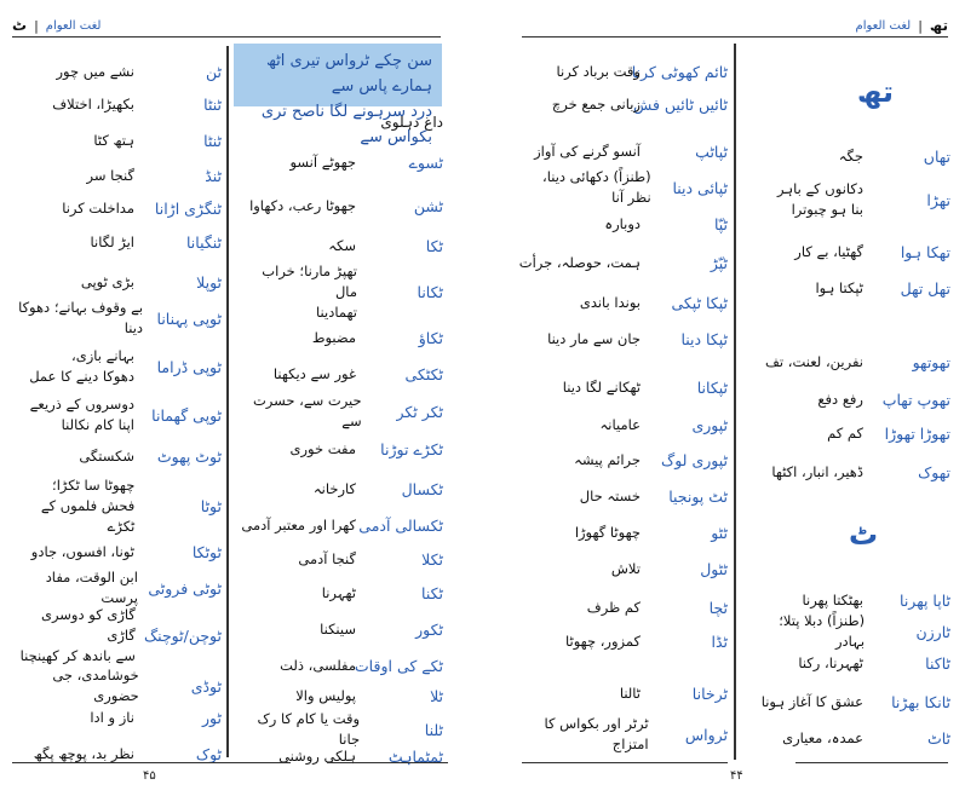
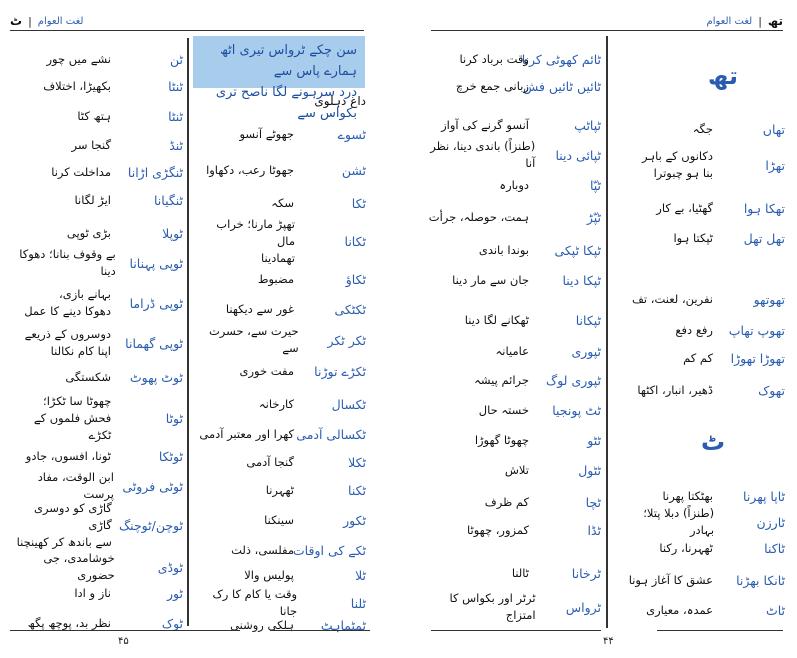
  ٹ
  |
  لغت العوام
  سن چکے ٹرواس تیری اٹھ ہمارے پاس سے
  درد سرہونے لگا ناصح تری بکواس سے
  داغ دہلوی
  ٹسوے
  جھوٹے آنسو
  ٹشن
  جھوٹا رعب، دکھاوا
  ٹکا
  سکہ
  ٹکانا
  تھپڑ مارنا؛ خراب مال
  تھمادینا
  ٹکاؤ
  مضبوط
  ٹکٹکی
  غور سے دیکھنا
  ٹکر ٹکر
  حیرت سے، حسرت سے
  ٹکڑے توڑنا
  مفت خوری
  ٹکسال
  کارخانہ
  ٹکسالی آدمی
  کھرا اور معتبر آدمی
  ٹکلا
  گنجا آدمی
  ٹکنا
  ٹھہرنا
  ٹکور
  سینکنا
  ٹکے کی اوقات
  مفلسی، ذلت
  ٹلا
  پولیس والا
  ٹلنا
  وقت یا کام کا رک جانا
  ٹمٹماہٹ
  ہلکی روشنی
  ٹن
  نشے میں چور
  ٹنٹا
  بکھیڑا، اختلاف
  ٹنٹا
  ہتھ کٹا
  ٹنڈ
  گنجا سر
  ٹنگڑی اڑانا
  مداخلت کرنا
  ٹنگیانا
  ایڑ لگانا
  ٹوپلا
  بڑی ٹوپی
  ٹوپی پہنانا
- بے وقوف بہانے؛ دھوکا دینا
+ بے وقوف بنانا؛ دھوکا دینا
  ٹوپی ڈراما
  بہانے بازی،
  دھوکا دینے کا عمل
  ٹوپی گھمانا
  دوسروں کے ذریعے
  اپنا کام نکالنا
  ٹوٹ پھوٹ
  شکستگی
  ٹوٹا
  چھوٹا سا ٹکڑا؛
  فحش فلموں کے ٹکڑے
  ٹوٹکا
  ٹونا، افسوں، جادو
  ٹوٹی فروٹی
  ابن الوقت، مفاد پرست
  ٹوچن/ٹوچنگ
  گاڑی کو دوسری گاڑی
  سے باندھ کر کھینچنا
  ٹوڈی
  خوشامدی، جی حضوری
  ٹور
  ناز و ادا
  ٹوک
  نظر بد، پوچھ پگھ
  ۴۵
  تھ
  |
  لغت العوام
  تھ
  ٹ
  تھاں
  جگہ
  تھڑا
  دکانوں کے باہر
  بنا ہو چبوترا
  تھکا ہوا
  گھٹیا، بے کار
  تھل تھل
  ٹپکتا ہوا
  تھوتھو
  نفرین، لعنت، تف
  تھوپ تھاپ
  رفع دفع
  تھوڑا تھوڑا
  کم کم
  تھوک
  ڈھیر، انبار، اکٹھا
  ٹاپا پھرنا
  بھٹکتا پھرنا
  ٹارزن
  (طنزاً) دبلا پتلا؛ بہادر
  ٹاکنا
  ٹھہرنا، رکنا
  ٹانکا بھڑنا
  عشق کا آغاز ہونا
  ٹاٹ
  عمدہ، معیاری
  ٹائم کھوٹی کرنا
  وقت برباد کرنا
  ٹائیں ٹائیں فش
  زبانی جمع خرچ
  ٹپاٹپ
  آنسو گرنے کی آواز
  ٹپائی دینا
- (طنزاً) دکھائی دینا، نظر آنا
+ (طنزاً) باندی دینا، نظر آنا
  ٹپّا
  دوبارہ
  ٹپّڑ
  ہمت، حوصلہ، جرأت
  ٹپکا ٹپکی
  بوندا باندی
  ٹپکا دینا
  جان سے مار دینا
  ٹپکانا
  ٹھکانے لگا دینا
  ٹپوری
  عامیانہ
  ٹپوری لوگ
  جرائم پیشہ
  ٹٹ پونجیا
  خستہ حال
  ٹٹو
  چھوٹا گھوڑا
  ٹٹول
  تلاش
  ٹچا
  کم ظرف
  ٹڈا
  کمزور، چھوٹا
  ٹرخانا
  ٹالنا
  ٹرواس
  ٹرٹر اور بکواس کا امتزاج
  ۴۴
